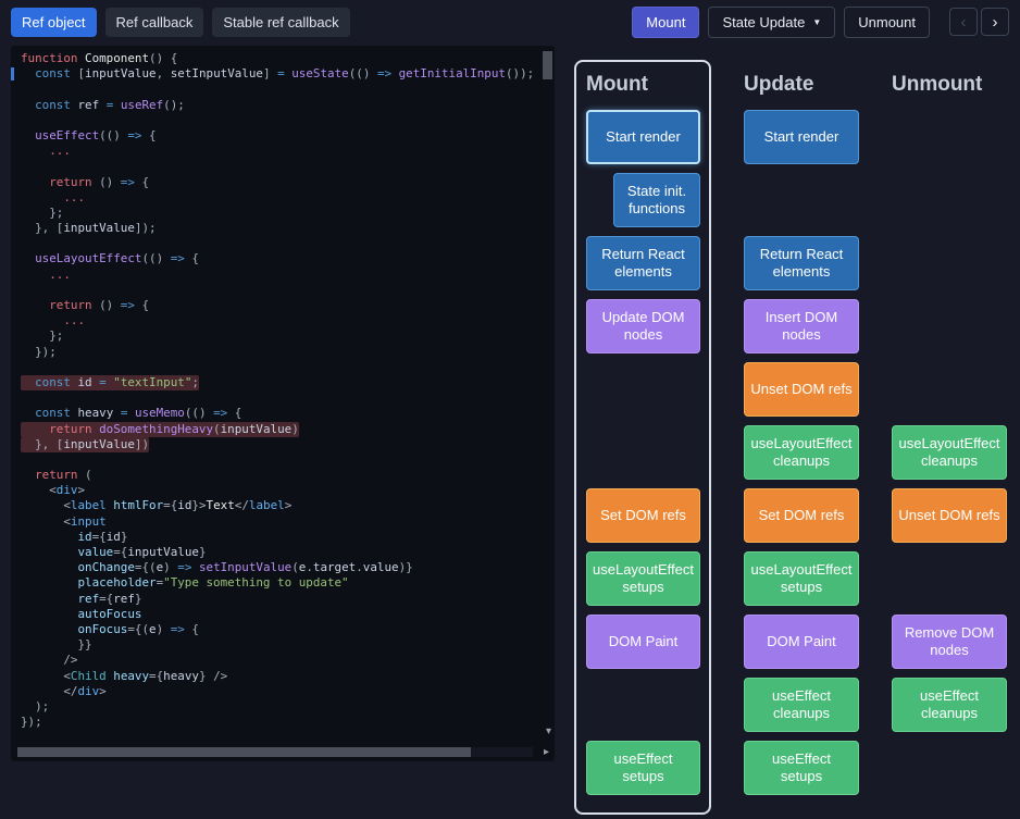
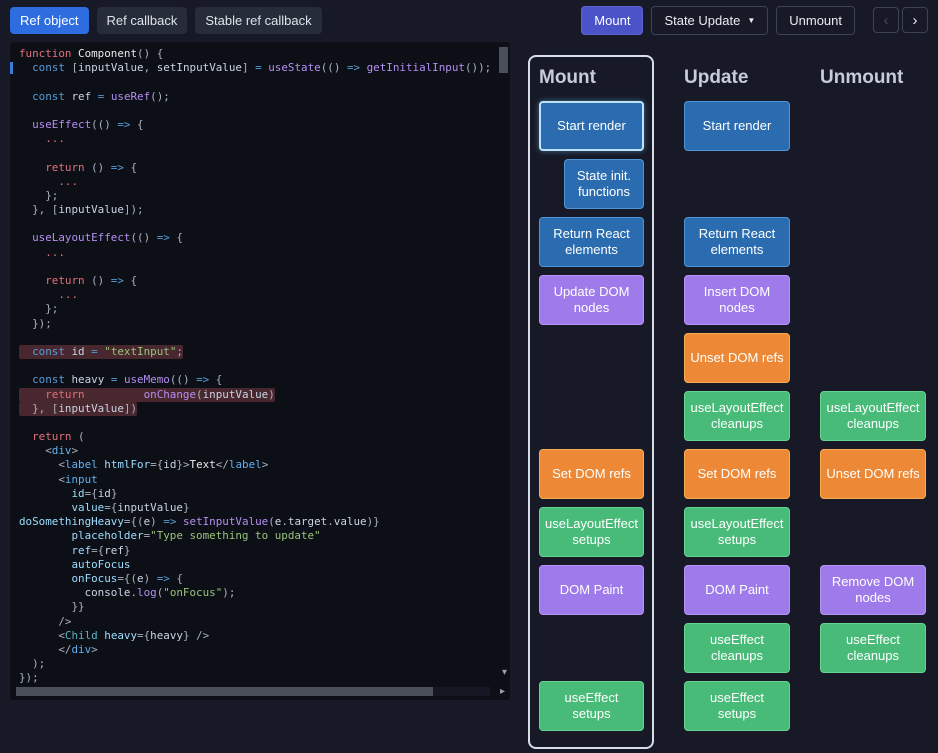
  Ref object
  Ref callback
  Stable ref callback
  Mount
  State Update
  ▼
  Unmount
  ‹
  ›
  function Component() {
  const [inputValue, setInputValue] = useState(() => getInitialInput());
  const ref = useRef();
  useEffect(() => {
  ...
  return () => {
  ...
  };
  }, [inputValue]);
  useLayoutEffect(() => {
  ...
  return () => {
  ...
  };
  });
  const id = "textInput";
  const heavy = useMemo(() => {
- return doSomethingHeavy(inputValue)
+ return onChange(inputValue)
  }, [inputValue])
  return (
  <div>
  <label htmlFor={id}>Text</label>
  <input
  id={id}
  value={inputValue}
- onChange={(e) => setInputValue(e.target.value)}
+ doSomethingHeavy={(e) => setInputValue(e.target.value)}
  placeholder="Type something to update"
  ref={ref}
  autoFocus
  onFocus={(e) => {
+ console.log("onFocus");
  }}
  />
  <Child heavy={heavy} />
  </div>
  );
  });
  ▾
  ▸
  Mount
  Start render
  State init. functions
  Return React elements
  Update DOM nodes
  Set DOM refs
  useLayoutEffect setups
  DOM Paint
  useEffect setups
  Update
  Start render
  Return React elements
  Insert DOM nodes
  Unset DOM refs
  useLayoutEffect cleanups
  Set DOM refs
  useLayoutEffect setups
  DOM Paint
  useEffect cleanups
  useEffect setups
  Unmount
  useLayoutEffect cleanups
  Unset DOM refs
  Remove DOM nodes
  useEffect cleanups
